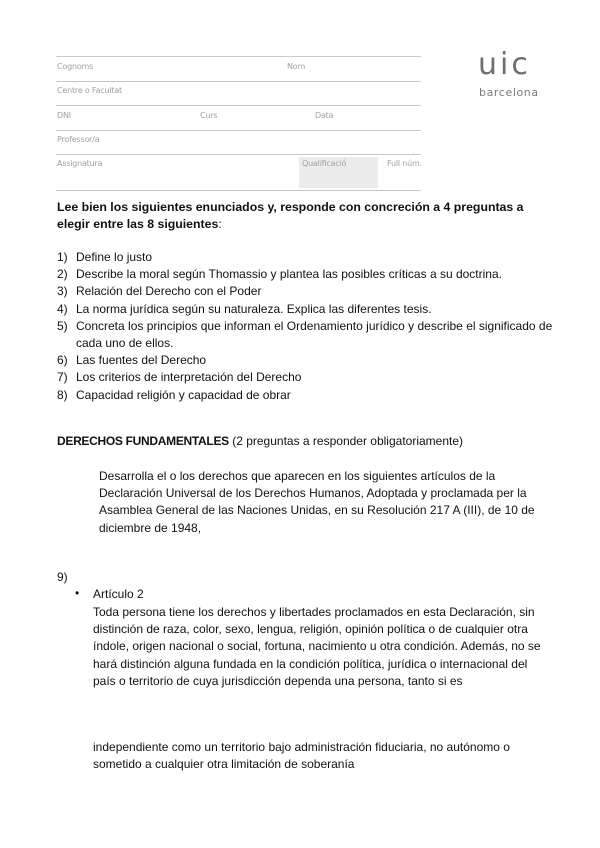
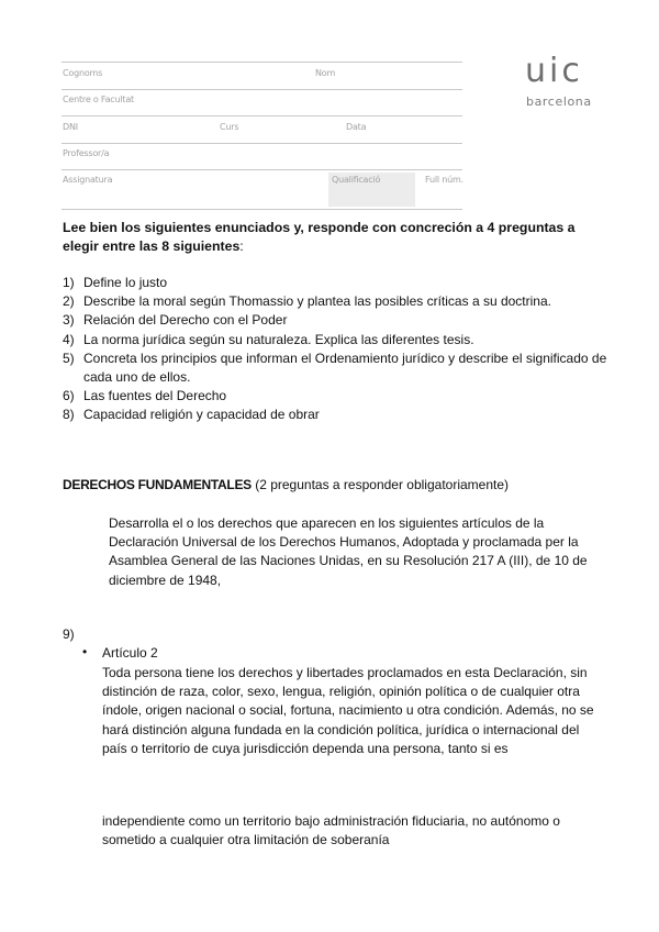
  Cognoms
  Nom
  Centre o Facultat
  DNI
  Curs
  Data
  Professor/a
  Assignatura
  Qualificació
  Full núm.
  uic
  barcelona
  Lee bien los siguientes enunciados y, responde con concreción a 4 preguntas a elegir entre las 8 siguientes:
  1)
  Define lo justo
  2)
  Describe la moral según Thomassio y plantea las posibles críticas a su doctrina.
  3)
  Relación del Derecho con el Poder
  4)
  La norma jurídica según su naturaleza. Explica las diferentes tesis.
  5)
  Concreta los principios que informan el Ordenamiento jurídico y describe el significado de cada uno de ellos.
  6)
  Las fuentes del Derecho
- 7)
- Los criterios de interpretación del Derecho
  8)
  Capacidad religión y capacidad de obrar
  DERECHOS FUNDAMENTALES (2 preguntas a responder obligatoriamente)
  Desarrolla el o los derechos que aparecen en los siguientes artículos de la Declaración Universal de los Derechos Humanos, Adoptada y proclamada per la Asamblea General de las Naciones Unidas, en su Resolución 217 A (III), de 10 de diciembre de 1948,
  9)
  •
  Artículo 2
  Toda persona tiene los derechos y libertades proclamados en esta Declaración, sin distinción de raza, color, sexo, lengua, religión, opinión política o de cualquier otra índole, origen nacional o social, fortuna, nacimiento u otra condición. Además, no se hará distinción alguna fundada en la condición política, jurídica o internacional del país o territorio de cuya jurisdicción dependa una persona, tanto si es
  independiente como un territorio bajo administración fiduciaria, no autónomo o sometido a cualquier otra limitación de soberanía
